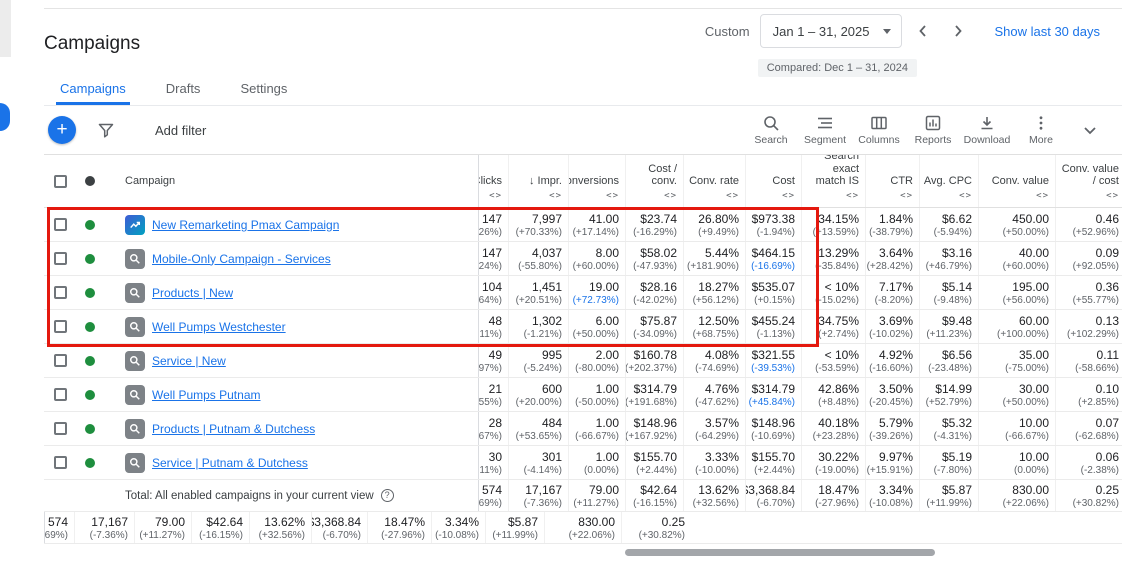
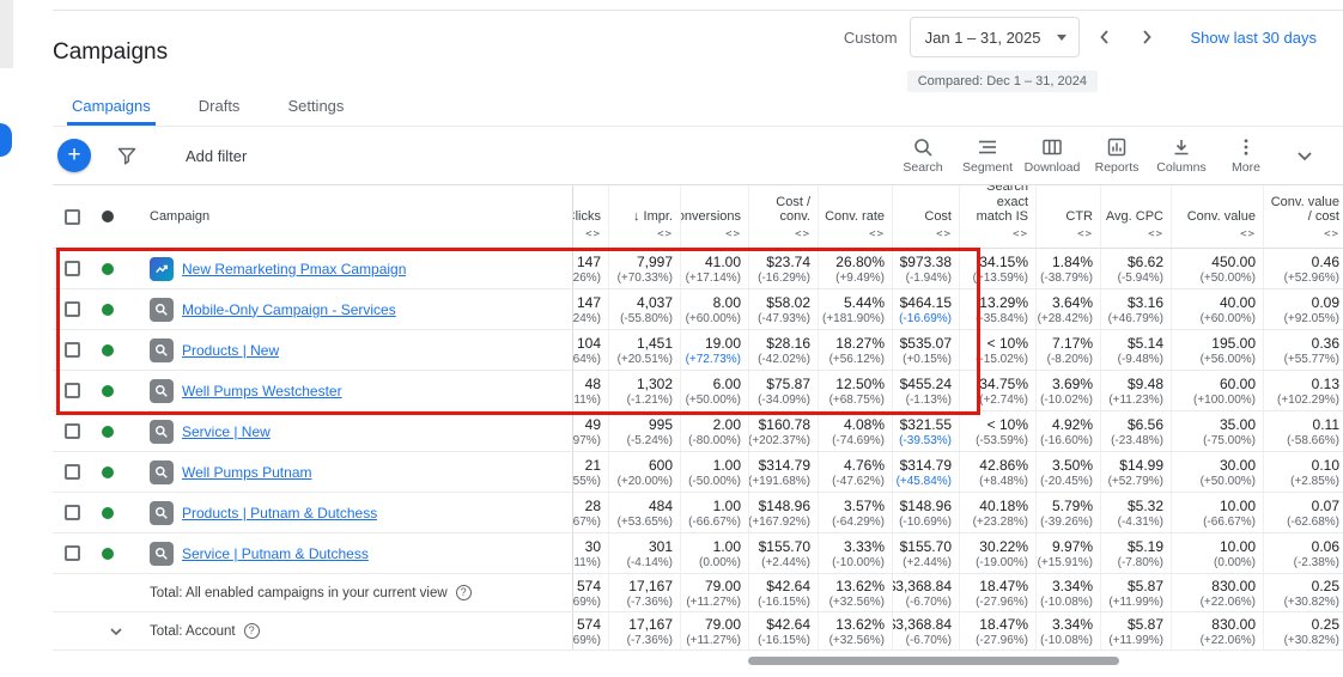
  Campaigns
  Custom
  Jan 1 – 31, 2025
  Show last 30 days
  Compared: Dec 1 – 31, 2024
  Campaigns
  Drafts
  Settings
  Add filter
  Search
  Segment
- Columns
+ Download
  Reports
- Download
+ Columns
  More
  Campaign
  licks
  <>
  ↓ Impr.
  <>
  onversions
  <>
  Cost / conv.
  <>
  Conv. rate
  <>
  Cost
  <>
  Search exact match IS
  <>
  CTR
  <>
  Avg. CPC
  <>
  Conv. value
  <>
  Conv. value / cost
  <>
  New Remarketing Pmax Campaign
  147
  26%)
  7,997
  (+70.33%)
  41.00
  (+17.14%)
  $23.74
  (-16.29%)
  26.80%
  (+9.49%)
  $973.38
  (-1.94%)
  34.15%
  (+13.59%)
  1.84%
  (-38.79%)
  $6.62
  (-5.94%)
  450.00
  (+50.00%)
  0.46
  (+52.96%)
  Mobile-Only Campaign - Services
  147
  24%)
  4,037
  (-55.80%)
  8.00
  (+60.00%)
  $58.02
  (-47.93%)
  5.44%
  (+181.90%)
  $464.15
  (-16.69%)
  13.29%
  (-35.84%)
  3.64%
  (+28.42%)
  $3.16
  (+46.79%)
  40.00
  (+60.00%)
  0.09
  (+92.05%)
  Products | New
  104
  64%)
  1,451
  (+20.51%)
  19.00
  (+72.73%)
  $28.16
  (-42.02%)
  18.27%
  (+56.12%)
  $535.07
  (+0.15%)
  < 10%
  (-15.02%)
  7.17%
  (-8.20%)
  $5.14
  (-9.48%)
  195.00
  (+56.00%)
  0.36
  (+55.77%)
  Well Pumps Westchester
  48
  11%)
  1,302
  (-1.21%)
  6.00
  (+50.00%)
  $75.87
  (-34.09%)
  12.50%
  (+68.75%)
  $455.24
  (-1.13%)
  34.75%
  (+2.74%)
  3.69%
  (-10.02%)
  $9.48
  (+11.23%)
  60.00
  (+100.00%)
  0.13
  (+102.29%)
  Service | New
  49
  97%)
  995
  (-5.24%)
  2.00
  (-80.00%)
  $160.78
  (+202.37%)
  4.08%
  (-74.69%)
  $321.55
  (-39.53%)
  < 10%
  (-53.59%)
  4.92%
  (-16.60%)
  $6.56
  (-23.48%)
  35.00
  (-75.00%)
  0.11
  (-58.66%)
  Well Pumps Putnam
  21
  55%)
  600
  (+20.00%)
  1.00
  (-50.00%)
  $314.79
  (+191.68%)
  4.76%
  (-47.62%)
  $314.79
  (+45.84%)
  42.86%
  (+8.48%)
  3.50%
  (-20.45%)
  $14.99
  (+52.79%)
  30.00
  (+50.00%)
  0.10
  (+2.85%)
  Products | Putnam & Dutchess
  28
  67%)
  484
  (+53.65%)
  1.00
  (-66.67%)
  $148.96
  (+167.92%)
  3.57%
  (-64.29%)
  $148.96
  (-10.69%)
  40.18%
  (+23.28%)
  5.79%
  (-39.26%)
  $5.32
  (-4.31%)
  10.00
  (-66.67%)
  0.07
  (-62.68%)
  Service | Putnam & Dutchess
  30
  11%)
  301
  (-4.14%)
  1.00
  (0.00%)
  $155.70
  (+2.44%)
  3.33%
  (-10.00%)
  $155.70
  (+2.44%)
  30.22%
  (-19.00%)
  9.97%
  (+15.91%)
  $5.19
  (-7.80%)
  10.00
  (0.00%)
  0.06
  (-2.38%)
  Total: All enabled campaigns in your current view
  574
  69%)
  17,167
  (-7.36%)
  79.00
  (+11.27%)
  $42.64
  (-16.15%)
  13.62%
  (+32.56%)
  3,368.84
  (-6.70%)
  18.47%
  (-27.96%)
  3.34%
  (-10.08%)
  $5.87
  (+11.99%)
  830.00
  (+22.06%)
  0.25
  (+30.82%)
+ Total: Account
  574
  69%)
  17,167
  (-7.36%)
  79.00
  (+11.27%)
  $42.64
  (-16.15%)
  13.62%
  (+32.56%)
  3,368.84
  (-6.70%)
  18.47%
  (-27.96%)
  3.34%
  (-10.08%)
  $5.87
  (+11.99%)
  830.00
  (+22.06%)
  0.25
  (+30.82%)
